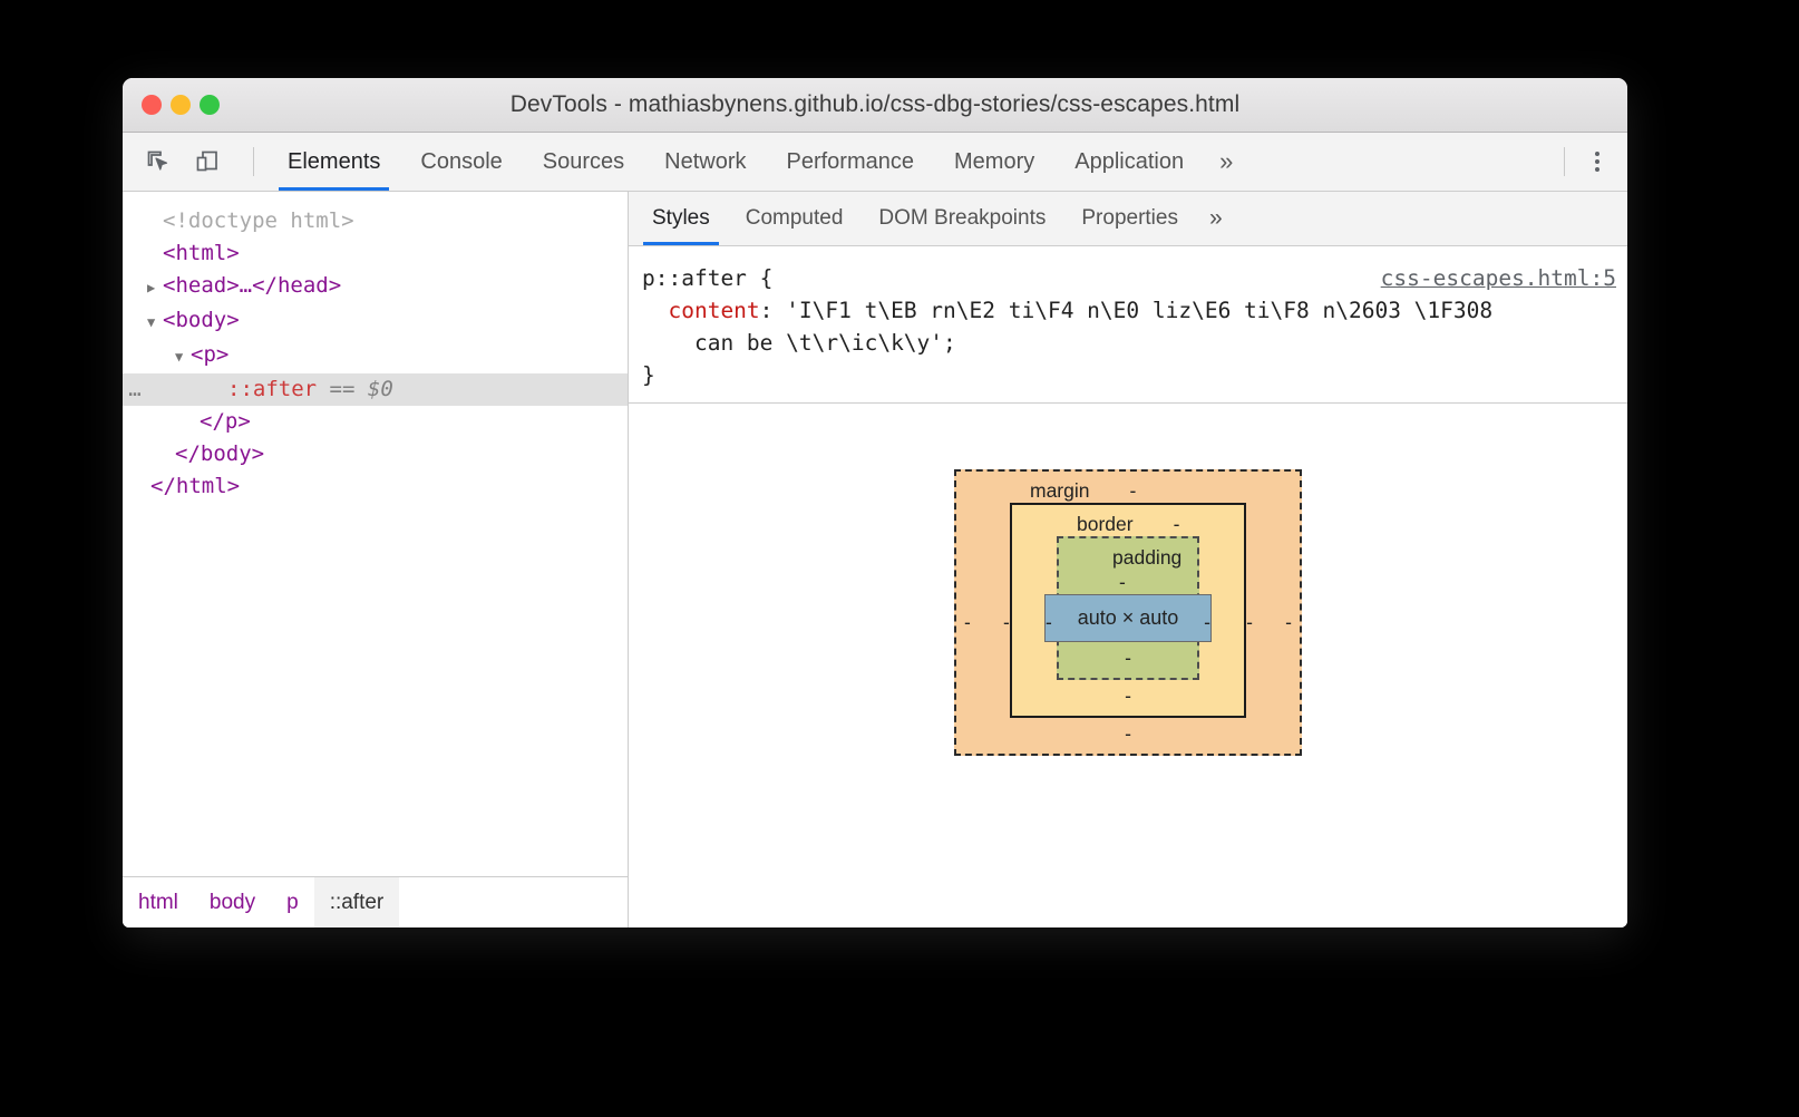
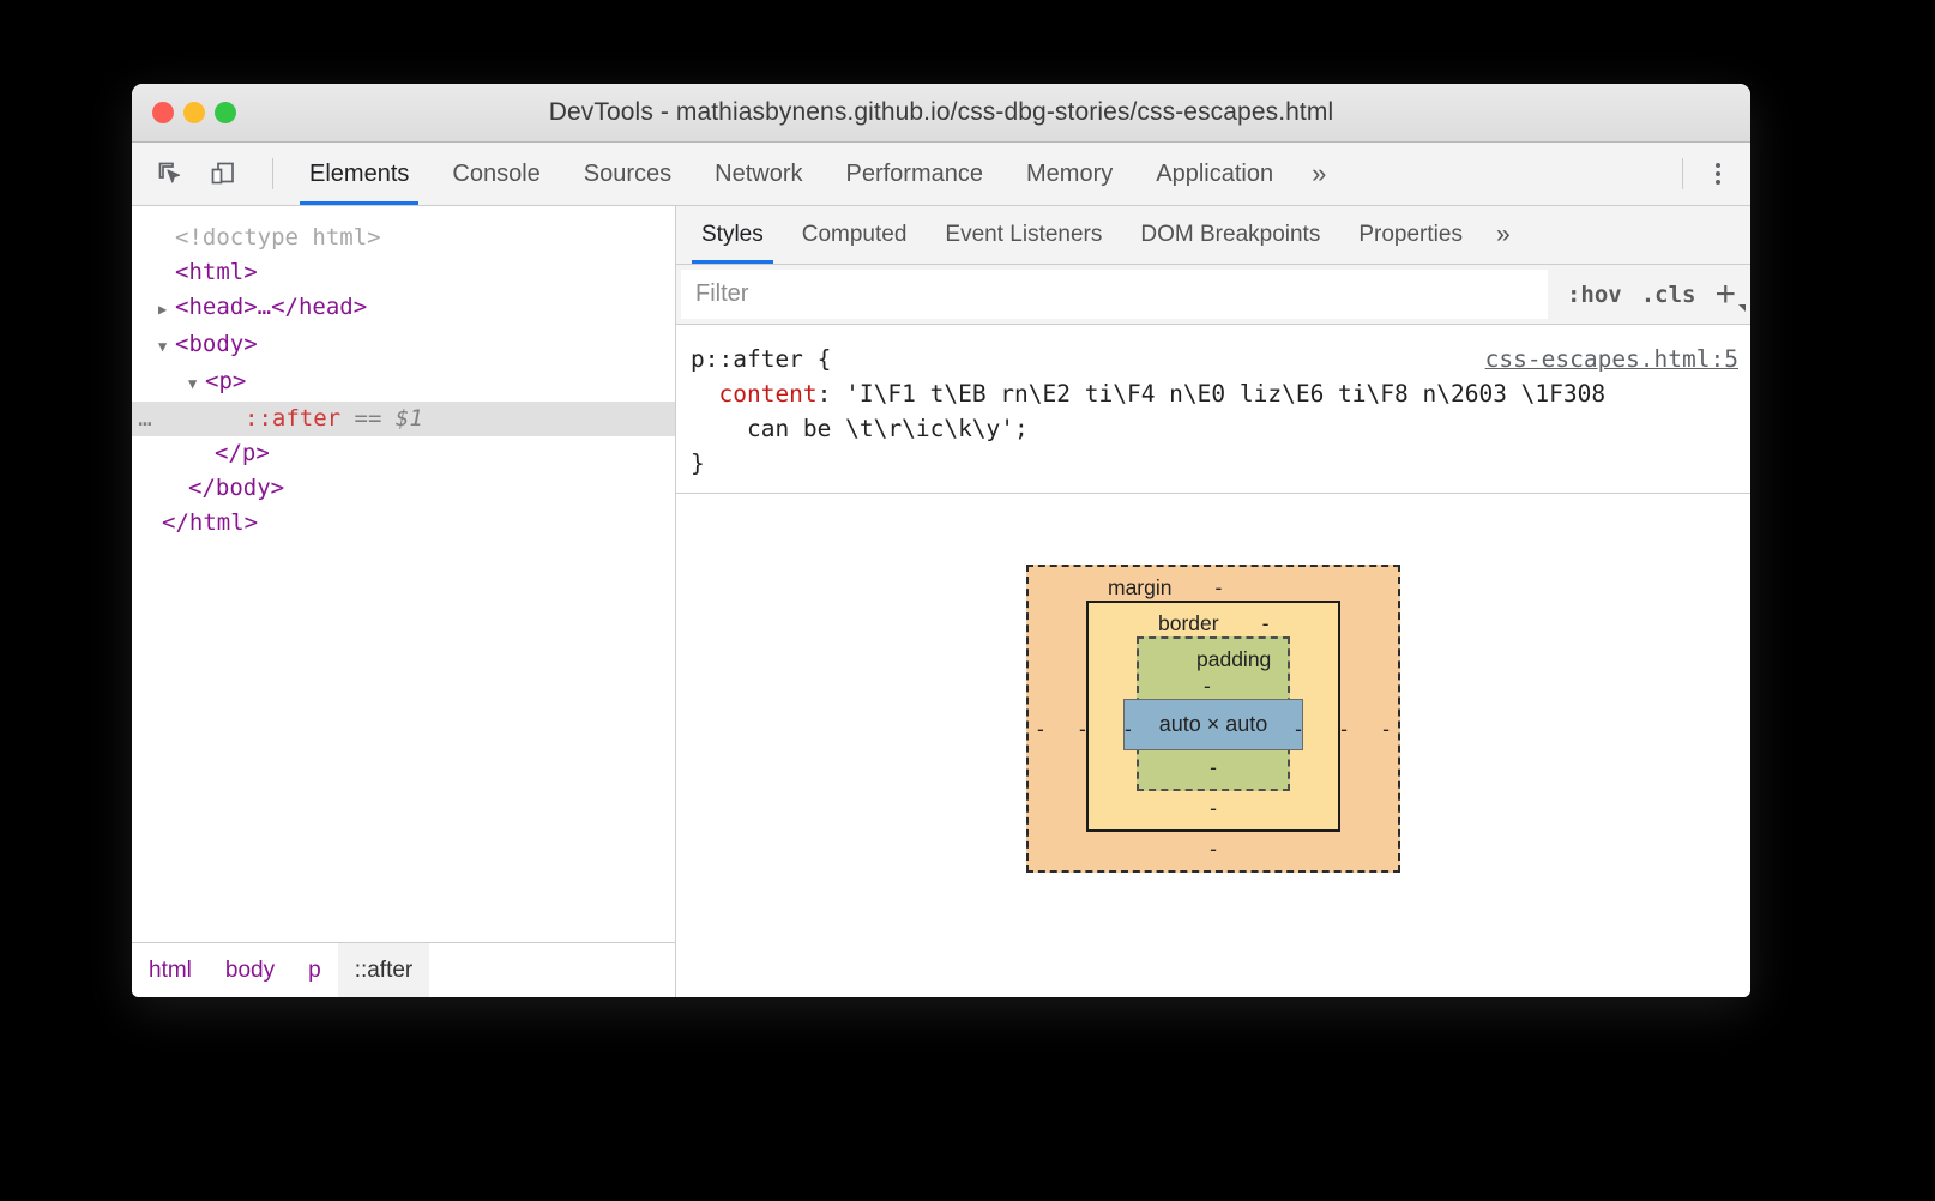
  DevTools - mathiasbynens.github.io/css-dbg-stories/css-escapes.html
  Elements
  Console
  Sources
  Network
  Performance
  Memory
  Application
  »
  <!doctype html>
  <html>
  ▶
  <head>…</head>
  ▼
  <body>
  ▼
  <p>
  …
  ::after
  ==
- $0
+ $1
  </p>
  </body>
  </html>
  html
  body
  p
  ::after
  Styles
  Computed
+ Event Listeners
  DOM Breakpoints
  Properties
  »
+ Filter
+ :hov
+ .cls
+ +
  p::after {
  css-escapes.html:5
  content: 'I\F1 t\EB rn\E2 ti\F4 n\E0 liz\E6 ti\F8 n\2603 \1F308 can be \t\r\ic\k\y';
  }
  margin -
  border -
  padding-
  auto × auto
  -
  -
  -
  -
  -
  -
  -
  -
  -
